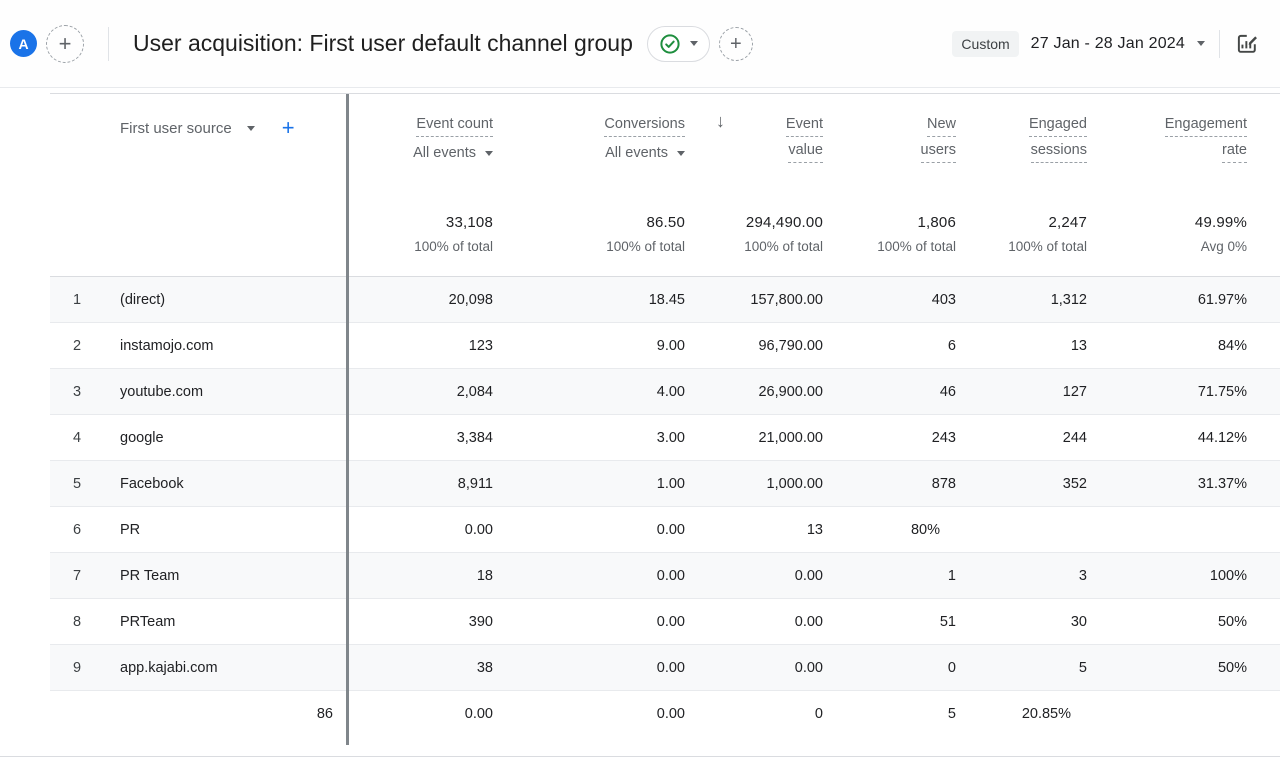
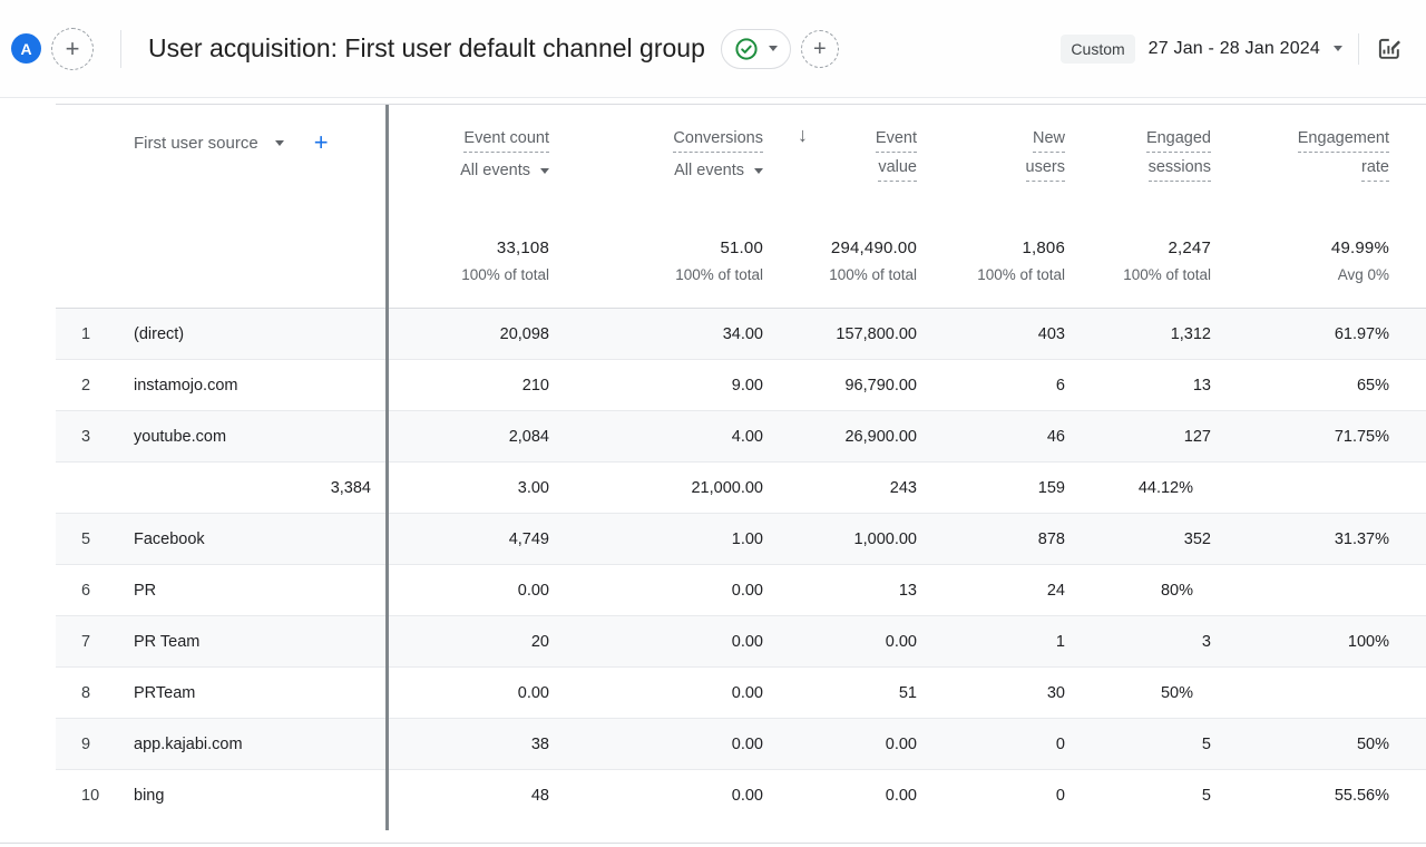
  A
  +
  User acquisition: First user default channel group
  +
  Custom
  27 Jan - 28 Jan 2024
  First user source
  +
  Event count
  All events
  Conversions
  All events
  ↓
  Event
  value
  New
  users
  Engaged
  sessions
  Engagement
  rate
  33,108
  100% of total
- 86.50
+ 51.00
  100% of total
  294,490.00
  100% of total
  1,806
  100% of total
  2,247
  100% of total
  49.99%
  Avg 0%
  1
  (direct)
  20,098
- 18.45
+ 34.00
  157,800.00
  403
  1,312
  61.97%
  2
  instamojo.com
- 123
+ 210
  9.00
  96,790.00
  6
  13
- 84%
+ 65%
  3
  youtube.com
  2,084
  4.00
  26,900.00
  46
  127
  71.75%
- 4
- google
  3,384
  3.00
  21,000.00
  243
- 244
+ 159
  44.12%
  5
  Facebook
- 8,911
+ 4,749
  1.00
  1,000.00
  878
  352
  31.37%
  6
  PR
  0.00
  0.00
  13
+ 24
  80%
  7
  PR Team
- 18
+ 20
  0.00
  0.00
  1
  3
  100%
  8
  PRTeam
- 390
  0.00
  0.00
  51
  30
  50%
  9
  app.kajabi.com
  38
  0.00
  0.00
  0
  5
  50%
+ 10
+ bing
- 86
+ 48
  0.00
  0.00
  0
  5
- 20.85%
+ 55.56%
